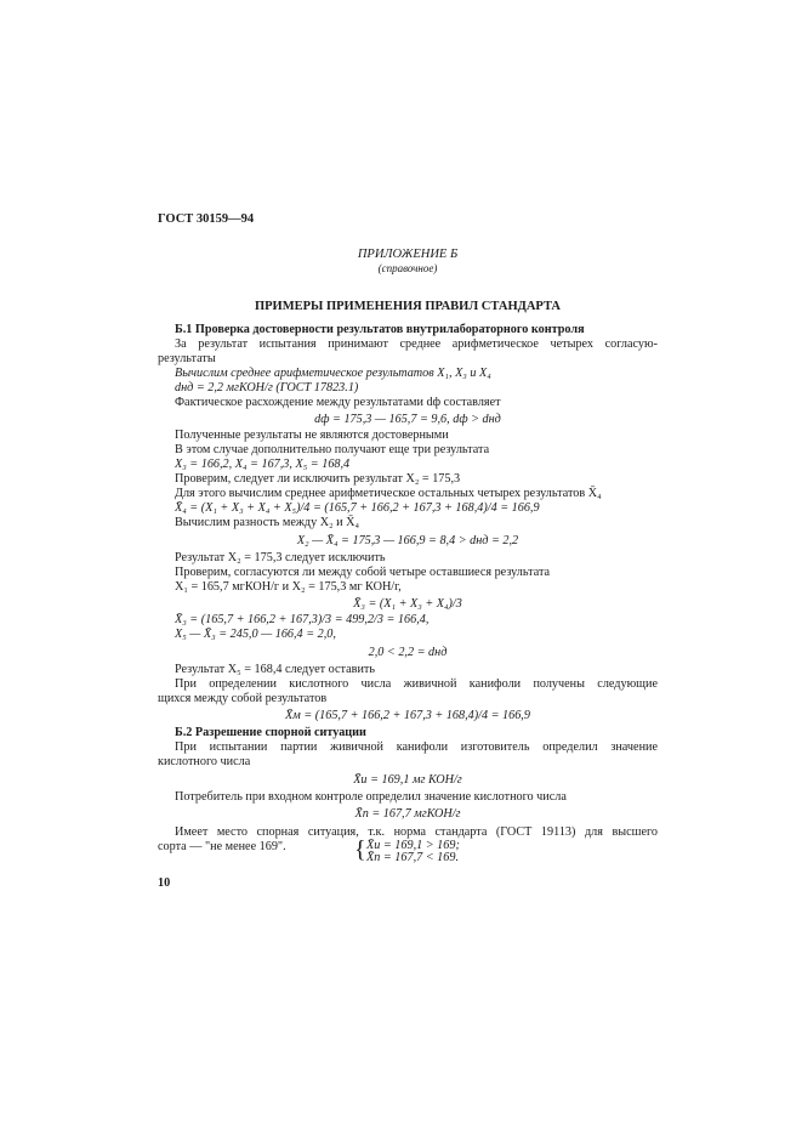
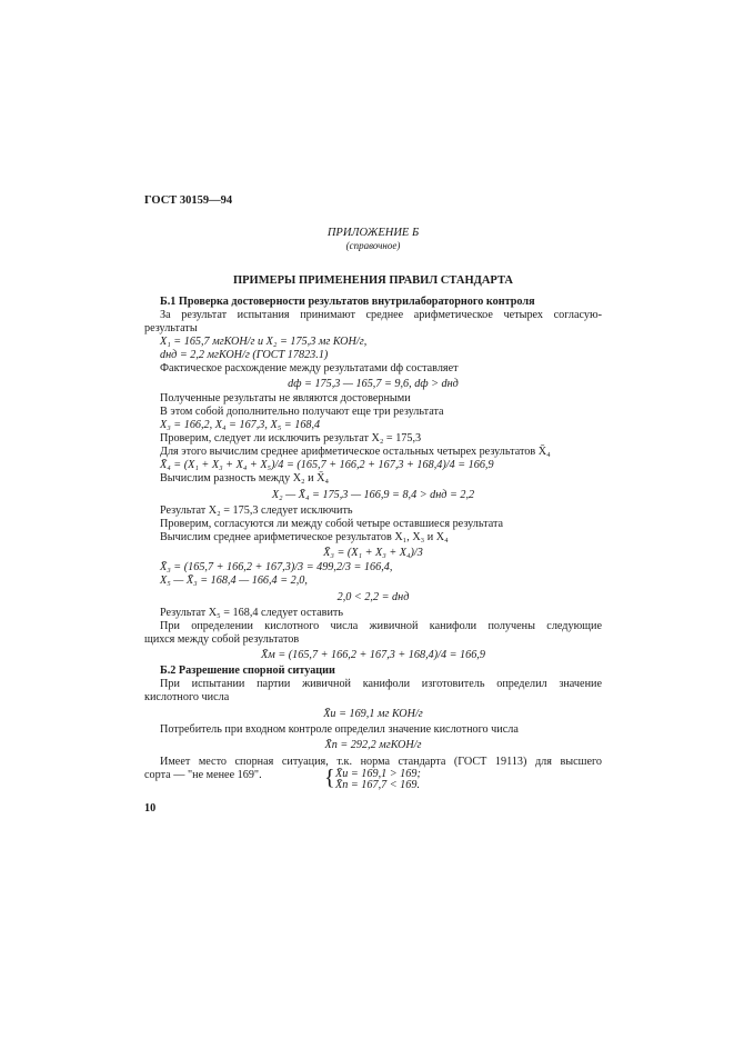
  ГОСТ 30159—94
  ПРИЛОЖЕНИЕ Б
  (справочное)
  ПРИМЕРЫ ПРИМЕНЕНИЯ ПРАВИЛ СТАНДАРТА
  Б.1 Проверка достоверности результатов внутрилабораторного контроля
  За результат испытания принимают среднее арифметическое четырех согласую-
  результаты
- Вычислим среднее арифметическое результатов X₁, X₃ и X₄
+ X₁ = 165,7 мгКОН/г и X₂ = 175,3 мг КОН/г,
  dнд = 2,2 мгКОН/г (ГОСТ 17823.1)
  Фактическое расхождение между результатами dф составляет
  dф = 175,3 — 165,7 = 9,6, dф > dнд
  Полученные результаты не являются достоверными
- В этом случае дополнительно получают еще три результата
+ В этом собой дополнительно получают еще три результата
  X₃ = 166,2, X₄ = 167,3, X₅ = 168,4
  Проверим, следует ли исключить результат X₂ = 175,3
  Для этого вычислим среднее арифметическое остальных четырех результатов X̄₄
  X̄₄ = (X₁ + X₃ + X₄ + X₅)/4 = (165,7 + 166,2 + 167,3 + 168,4)/4 = 166,9
  Вычислим разность между X₂ и X̄₄
  X₂ — X̄₄ = 175,3 — 166,9 = 8,4 > dнд = 2,2
  Результат X₂ = 175,3 следует исключить
  Проверим, согласуются ли между собой четыре оставшиеся результата
- X₁ = 165,7 мгКОН/г и X₂ = 175,3 мг КОН/г,
+ Вычислим среднее арифметическое результатов X₁, X₃ и X₄
  X̄₃ = (X₁ + X₃ + X₄)/3
  X̄₃ = (165,7 + 166,2 + 167,3)/3 = 499,2/3 = 166,4,
- X₅ — X̄₃ = 245,0 — 166,4 = 2,0,
+ X₅ — X̄₃ = 168,4 — 166,4 = 2,0,
  2,0 < 2,2 = dнд
  Результат X₅ = 168,4 следует оставить
  При определении кислотного числа живичной канифоли получены следующие
  щихся между собой результатов
  X̄м = (165,7 + 166,2 + 167,3 + 168,4)/4 = 166,9
  Б.2 Разрешение спорной ситуации
  При испытании партии живичной канифоли изготовитель определил значение
  кислотного числа
  X̄и = 169,1 мг КОН/г
  Потребитель при входном контроле определил значение кислотного числа
- X̄п = 167,7 мгКОН/г
+ X̄п = 292,2 мгКОН/г
  Имеет место спорная ситуация, т.к. норма стандарта (ГОСТ 19113) для высшего
  сорта — "не менее 169".
  {
  X̄и = 169,1 > 169;
  X̄п = 167,7 < 169.
  10
